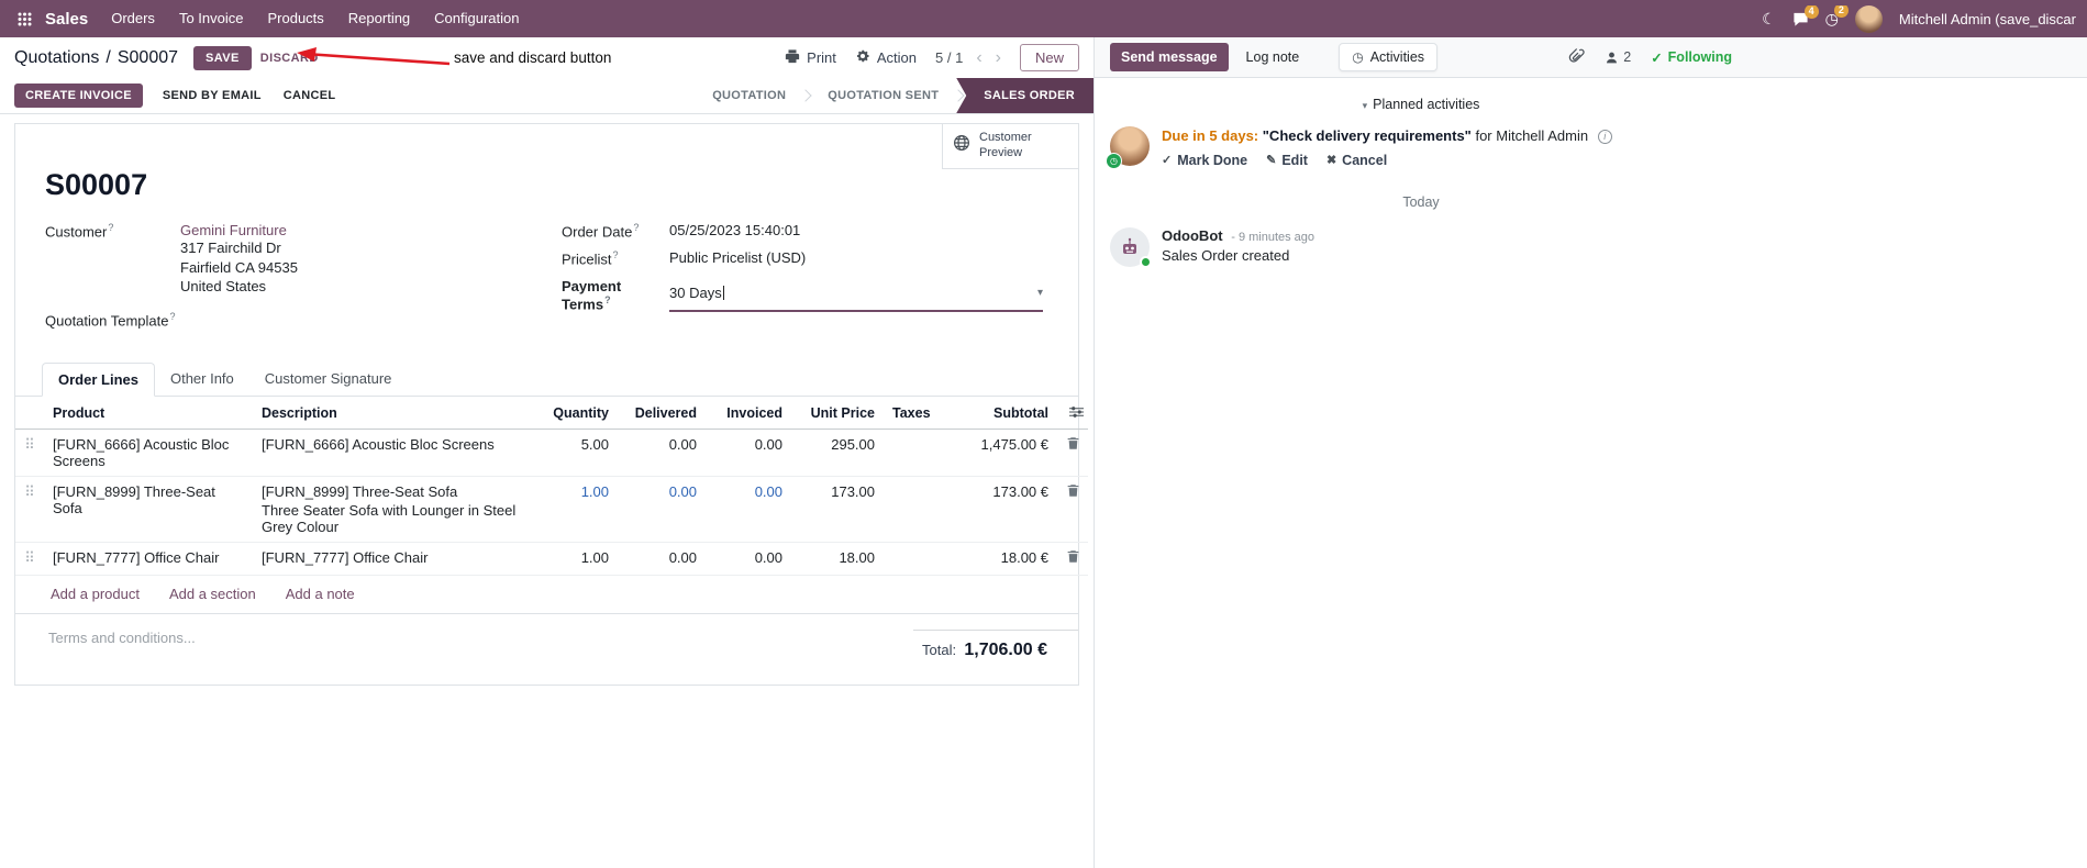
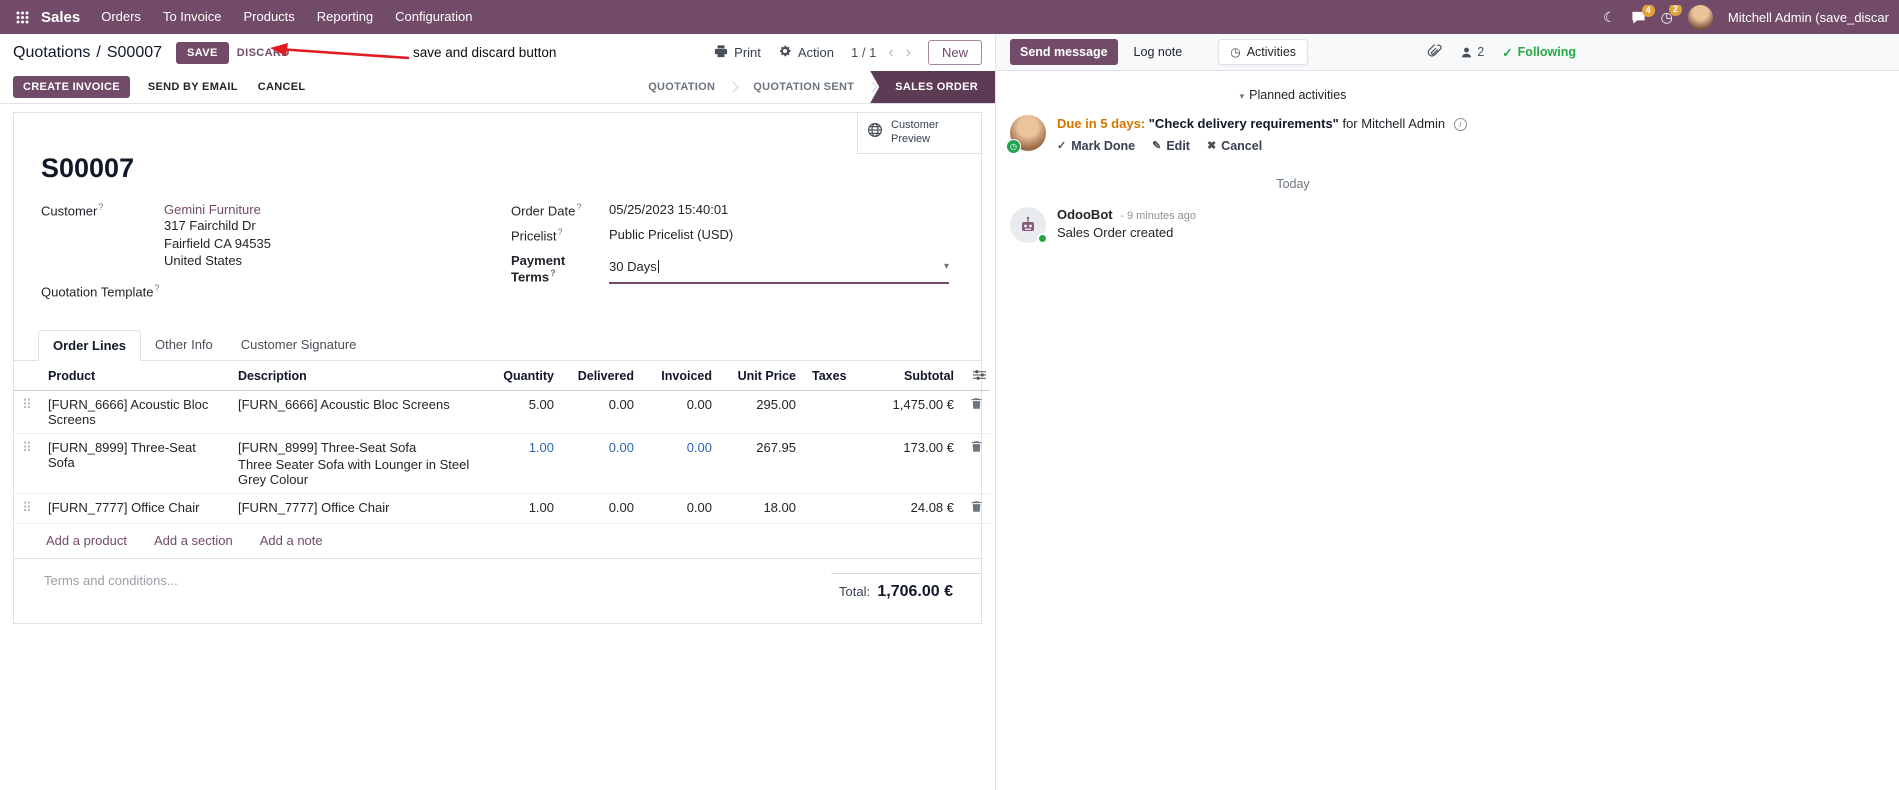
  Sales
  Orders
  To Invoice
  Products
  Reporting
  Configuration
  ☾
  4
  ◷
  2
  Mitchell Admin (save_discar
  Quotations
  /
  S00007
  SAVE
  DISCAR
  save and discard button
  Print
  Action
- 5 / 1
+ 1 / 1
  ‹
  ›
  New
  CREATE INVOICE
  SEND BY EMAIL
  CANCEL
  QUOTATION
  QUOTATION SENT
  SALES ORDER
  Customer Preview
  S00007
  Customer?
  Gemini Furniture
  317 Fairchild Dr
  Fairfield CA 94535
  United States
  Quotation Template?
  Order Date?
  05/25/2023 15:40:01
  Pricelist?
  Public Pricelist (USD)
  Payment Terms?
  30 Days
  ▾
  Order Lines
  Other Info
  Customer Signature
  	Product	Description	Quantity	Delivered	Invoiced	Unit Price	Taxes	Subtotal
  ⠿	[FURN_6666] Acoustic Bloc Screens	[FURN_6666] Acoustic Bloc Screens	5.00	0.00	0.00	295.00		1,475.00 €
- ⠿	[FURN_8999] Three-Seat Sofa	[FURN_8999] Three-Seat SofaThree Seater Sofa with Lounger in Steel Grey Colour	1.00	0.00	0.00	173.00		173.00 €
+ ⠿	[FURN_8999] Three-Seat Sofa	[FURN_8999] Three-Seat SofaThree Seater Sofa with Lounger in Steel Grey Colour	1.00	0.00	0.00	267.95		173.00 €
- ⠿	[FURN_7777] Office Chair	[FURN_7777] Office Chair	1.00	0.00	0.00	18.00		18.00 €
+ ⠿	[FURN_7777] Office Chair	[FURN_7777] Office Chair	1.00	0.00	0.00	18.00		24.08 €
  Add a product
  Add a section
  Add a note
  Terms and conditions...
  Total:
  1,706.00 €
  Send message
  Log note
  ◷
  Activities
  2
  ✓
  Following
  ▾ Planned activities
  ◷
  Due in 5 days: "Check delivery requirements" for Mitchell Admin i
  ✓
  Mark Done
  ✎
  Edit
  ✖
  Cancel
  Today
  OdooBot - 9 minutes ago
  Sales Order created
